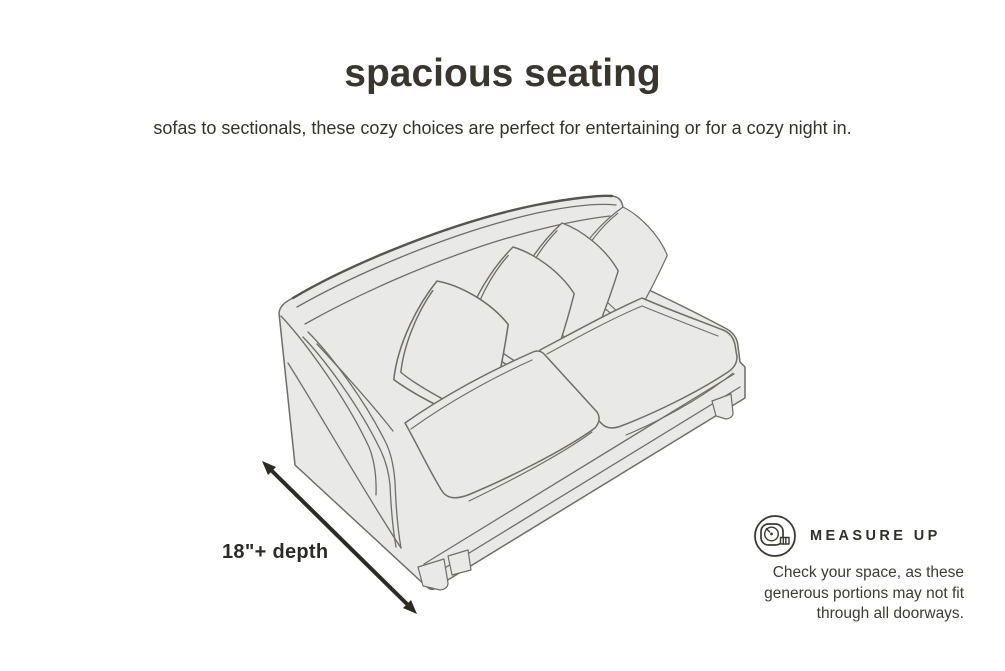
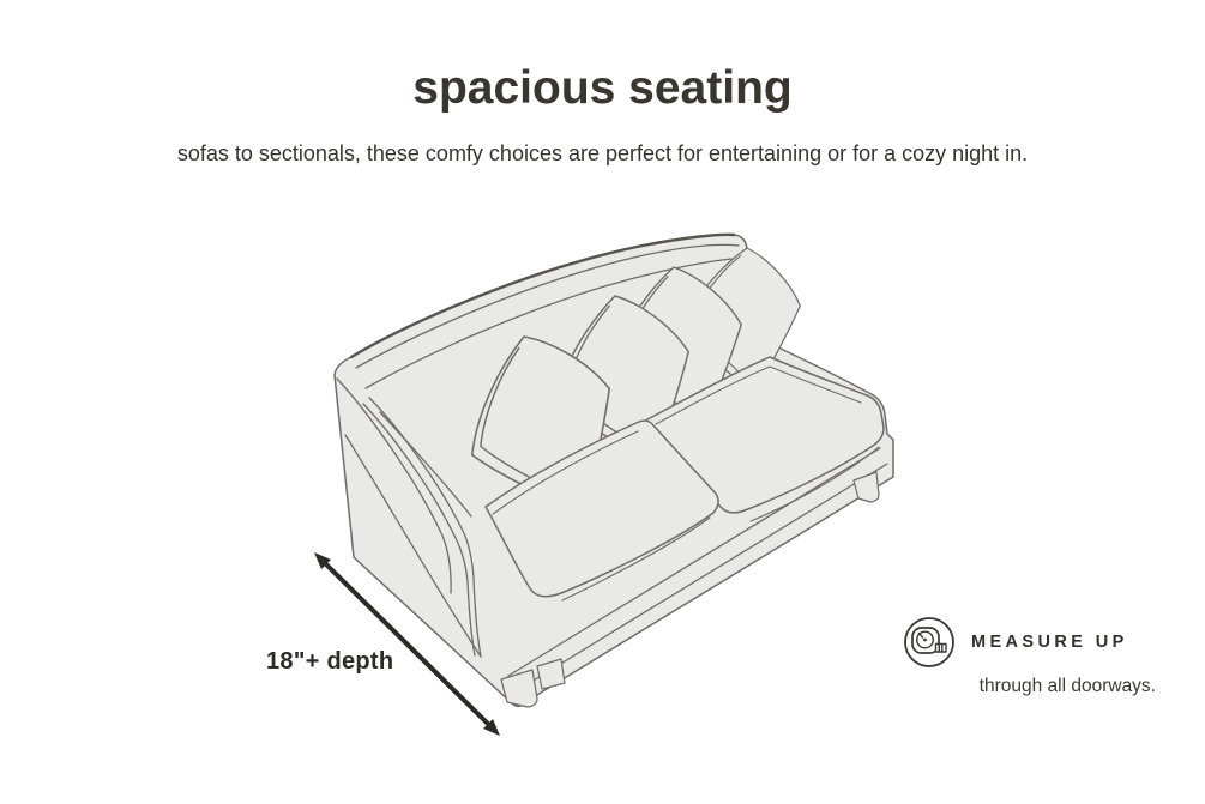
  spacious seating
- sofas to sectionals, these cozy choices are perfect for entertaining or for a cozy night in.
+ sofas to sectionals, these comfy choices are perfect for entertaining or for a cozy night in.
  18"+ depth
  MEASURE UP
- Check your space, as these
- generous portions may not fit
  through all doorways.
